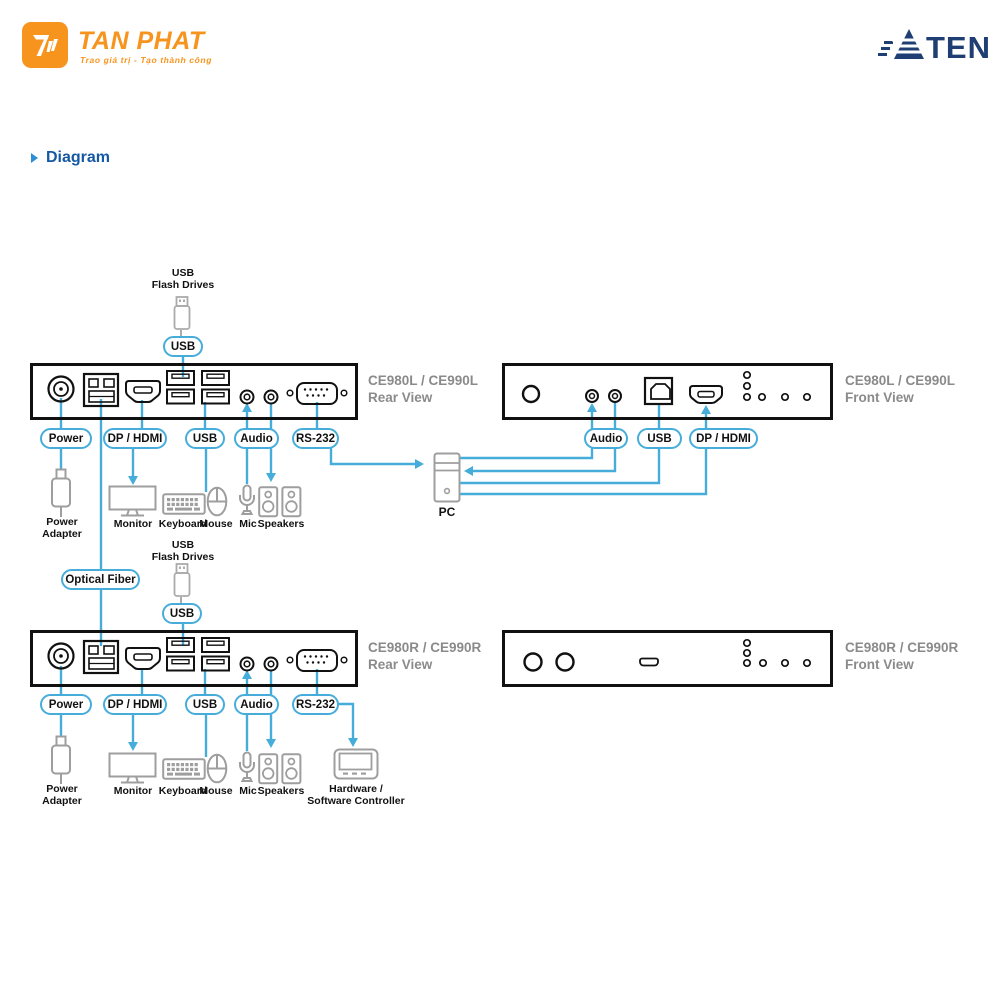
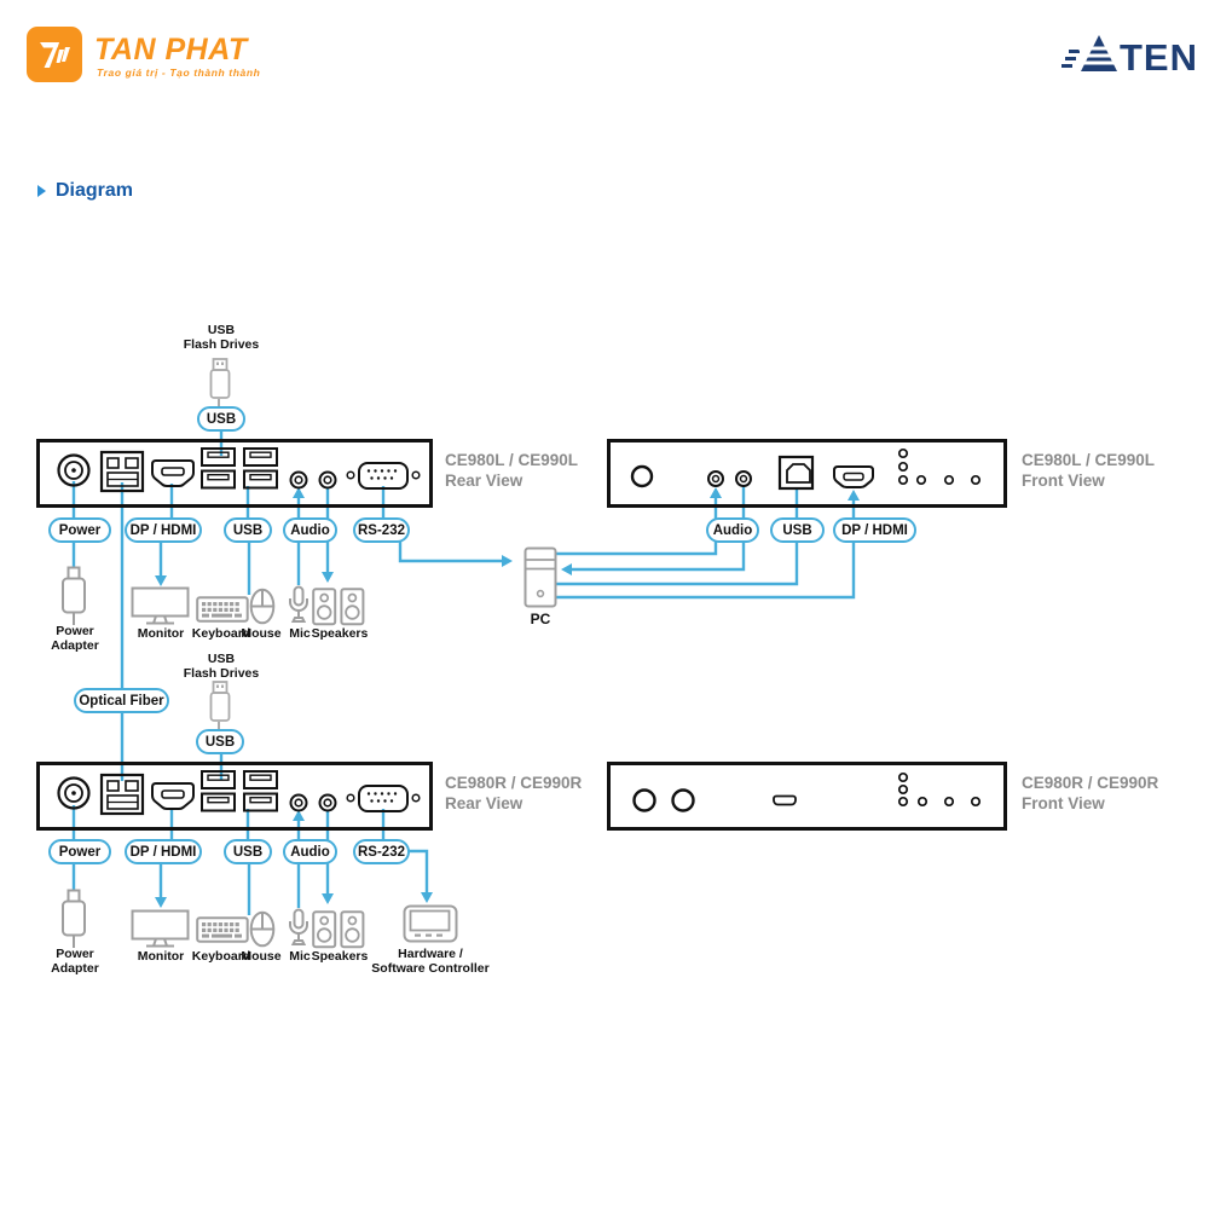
  TAN PHAT
- Trao giá trị - Tạo thành công
+ Trao giá trị - Tạo thành thành
  TEN
  Diagram
  CE980L / CE990L
  Rear View
  CE980L / CE990L
  Front View
  CE980R / CE990R
  Rear View
  CE980R / CE990R
  Front View
  Power
  DP / HDMI
  USB
  Audio
  RS-232
  Audio
  USB
  DP / HDMI
  Power
  DP / HDMI
  USB
  Audio
  RS-232
  USB
  USB
  Optical Fiber
  USB
  Flash Drives
  USB
  Flash Drives
  Power
  Adapter
  Monitor
  Keyboard
  Mouse
  Mic
  Speakers
  PC
  Power
  Adapter
  Monitor
  Keyboard
  Mouse
  Mic
  Speakers
  Hardware /
  Software Controller
